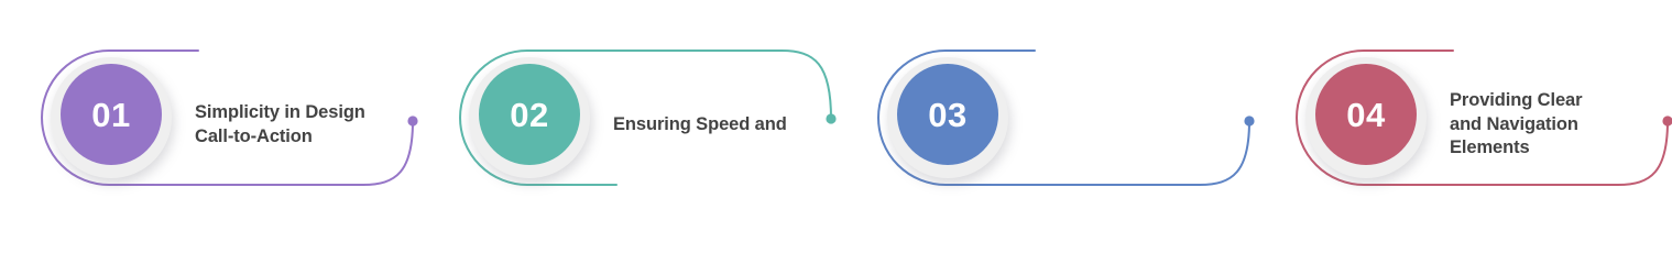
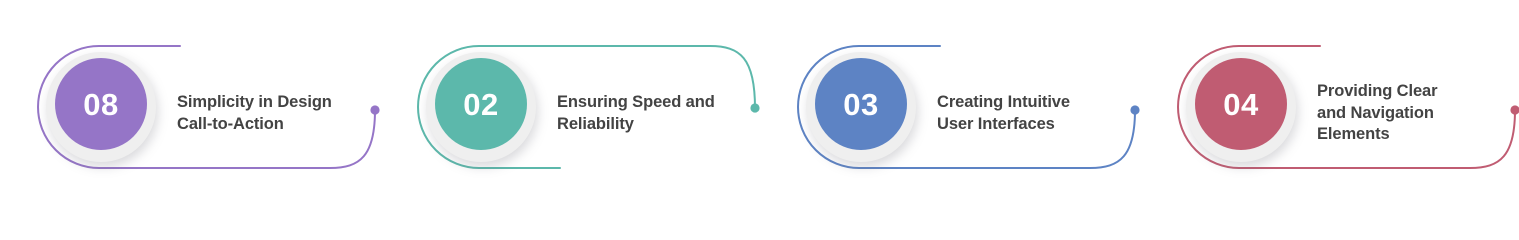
- 01
+ 08
  Simplicity in Design
  Call-to-Action
  02
  Ensuring Speed and
+ Reliability
  03
+ Creating Intuitive
+ User Interfaces
  04
  Providing Clear
  and Navigation
  Elements
